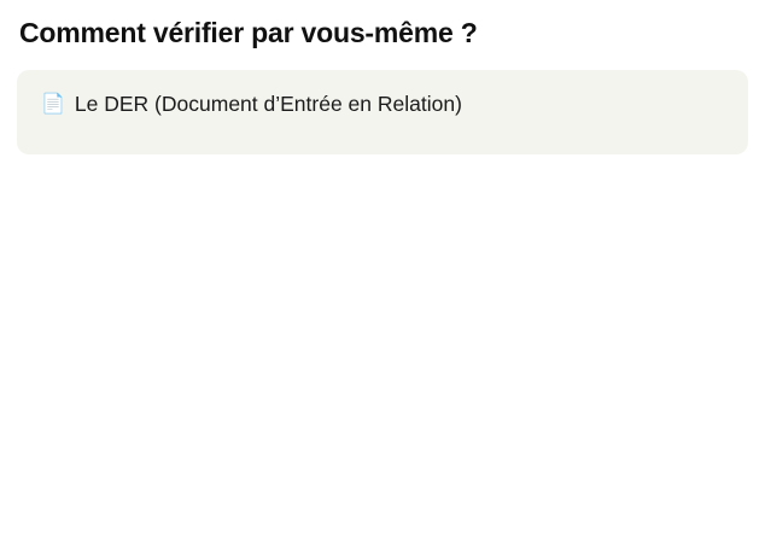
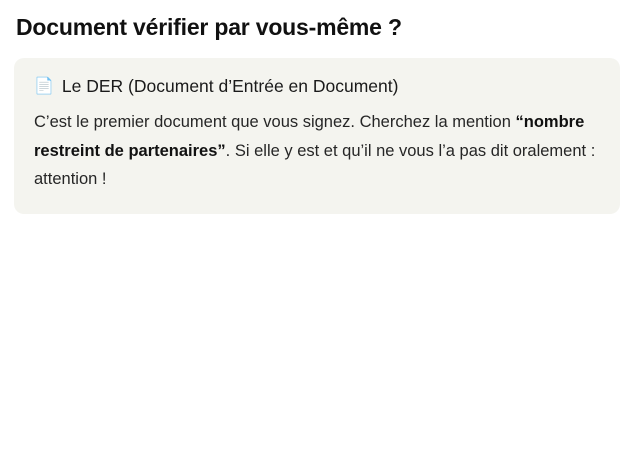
- Comment vérifier par vous-même ?
+ Document vérifier par vous-même ?
  📄
- Le DER (Document d’Entrée en Relation)
+ Le DER (Document d’Entrée en Document)
+ C’est le premier document que vous signez. Cherchez la mention “nombre restreint de partenaires”. Si elle y est et qu’il ne vous l’a pas dit oralement : attention !
